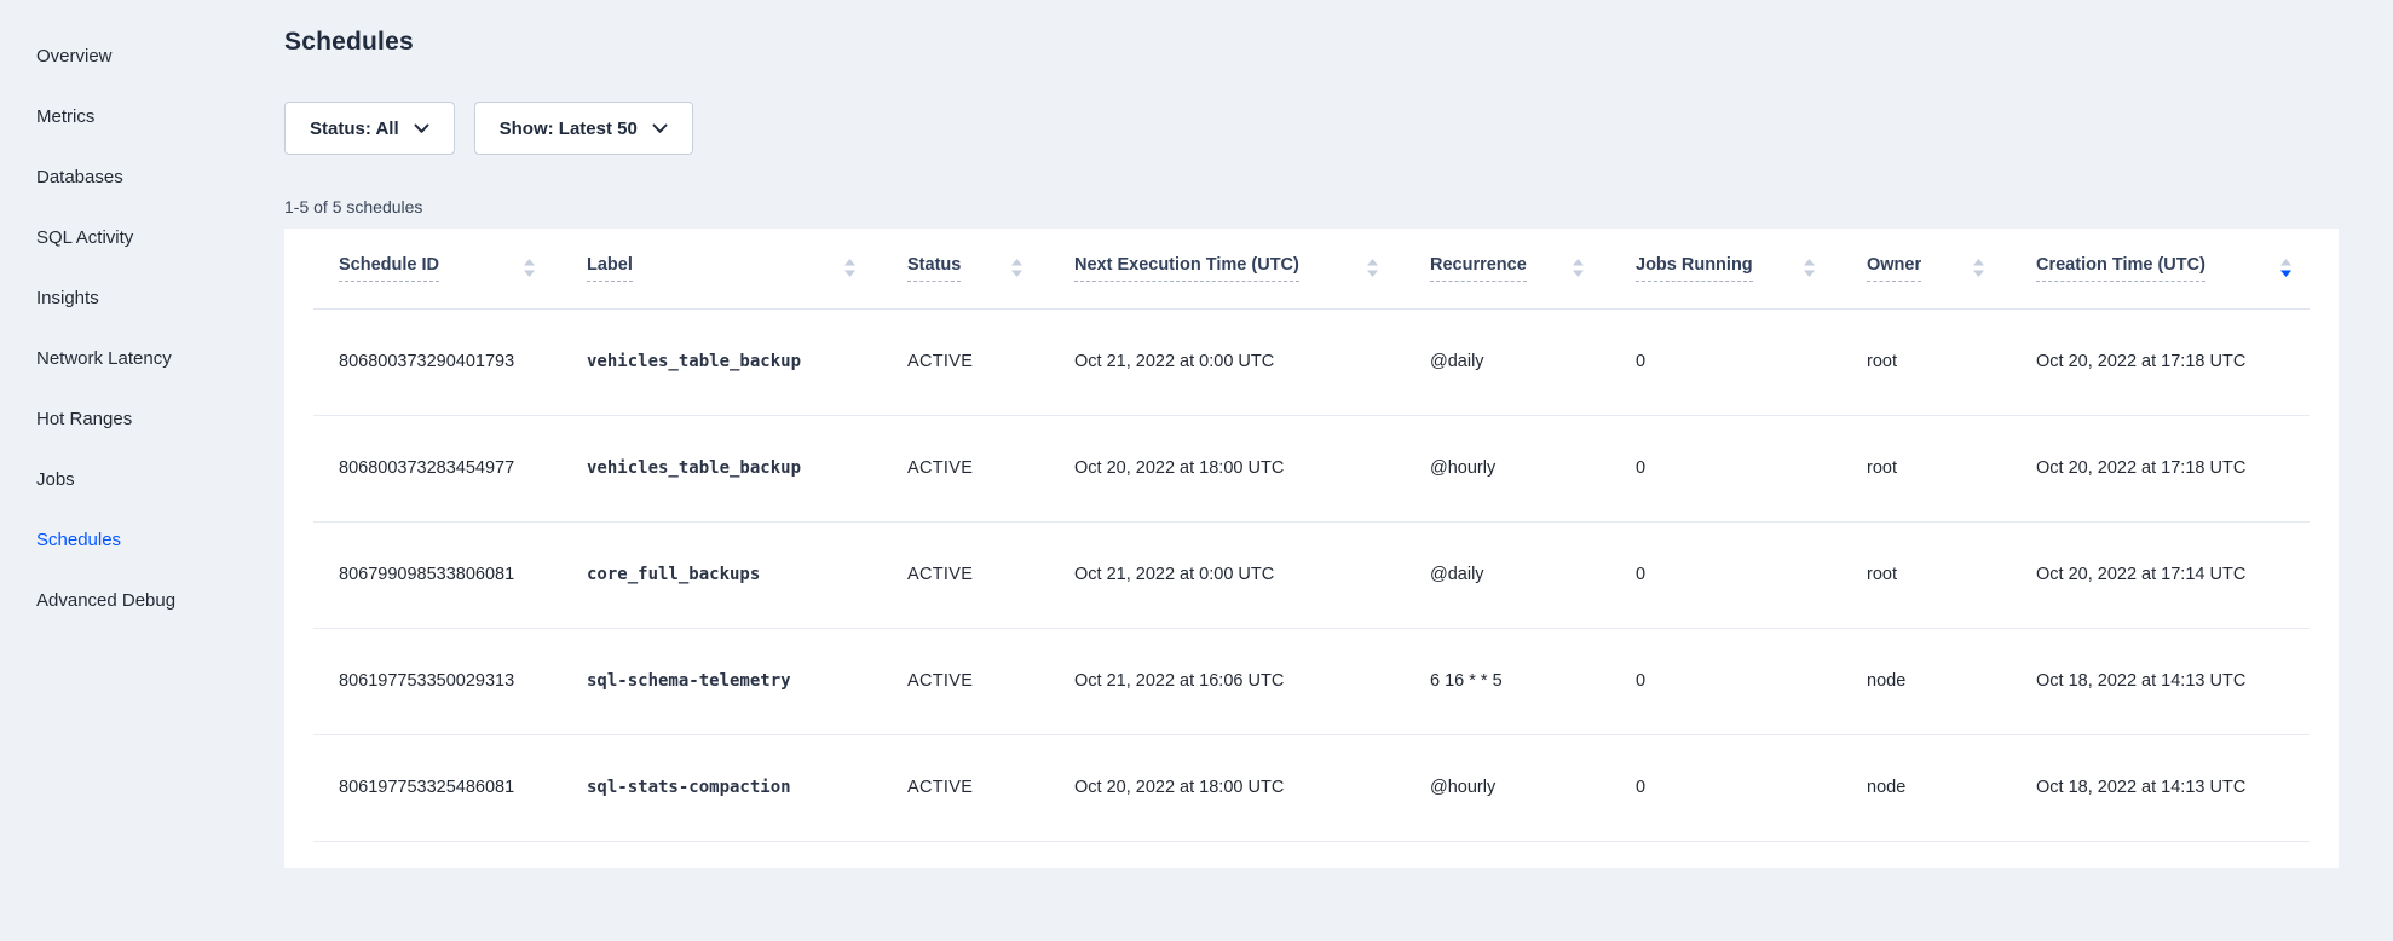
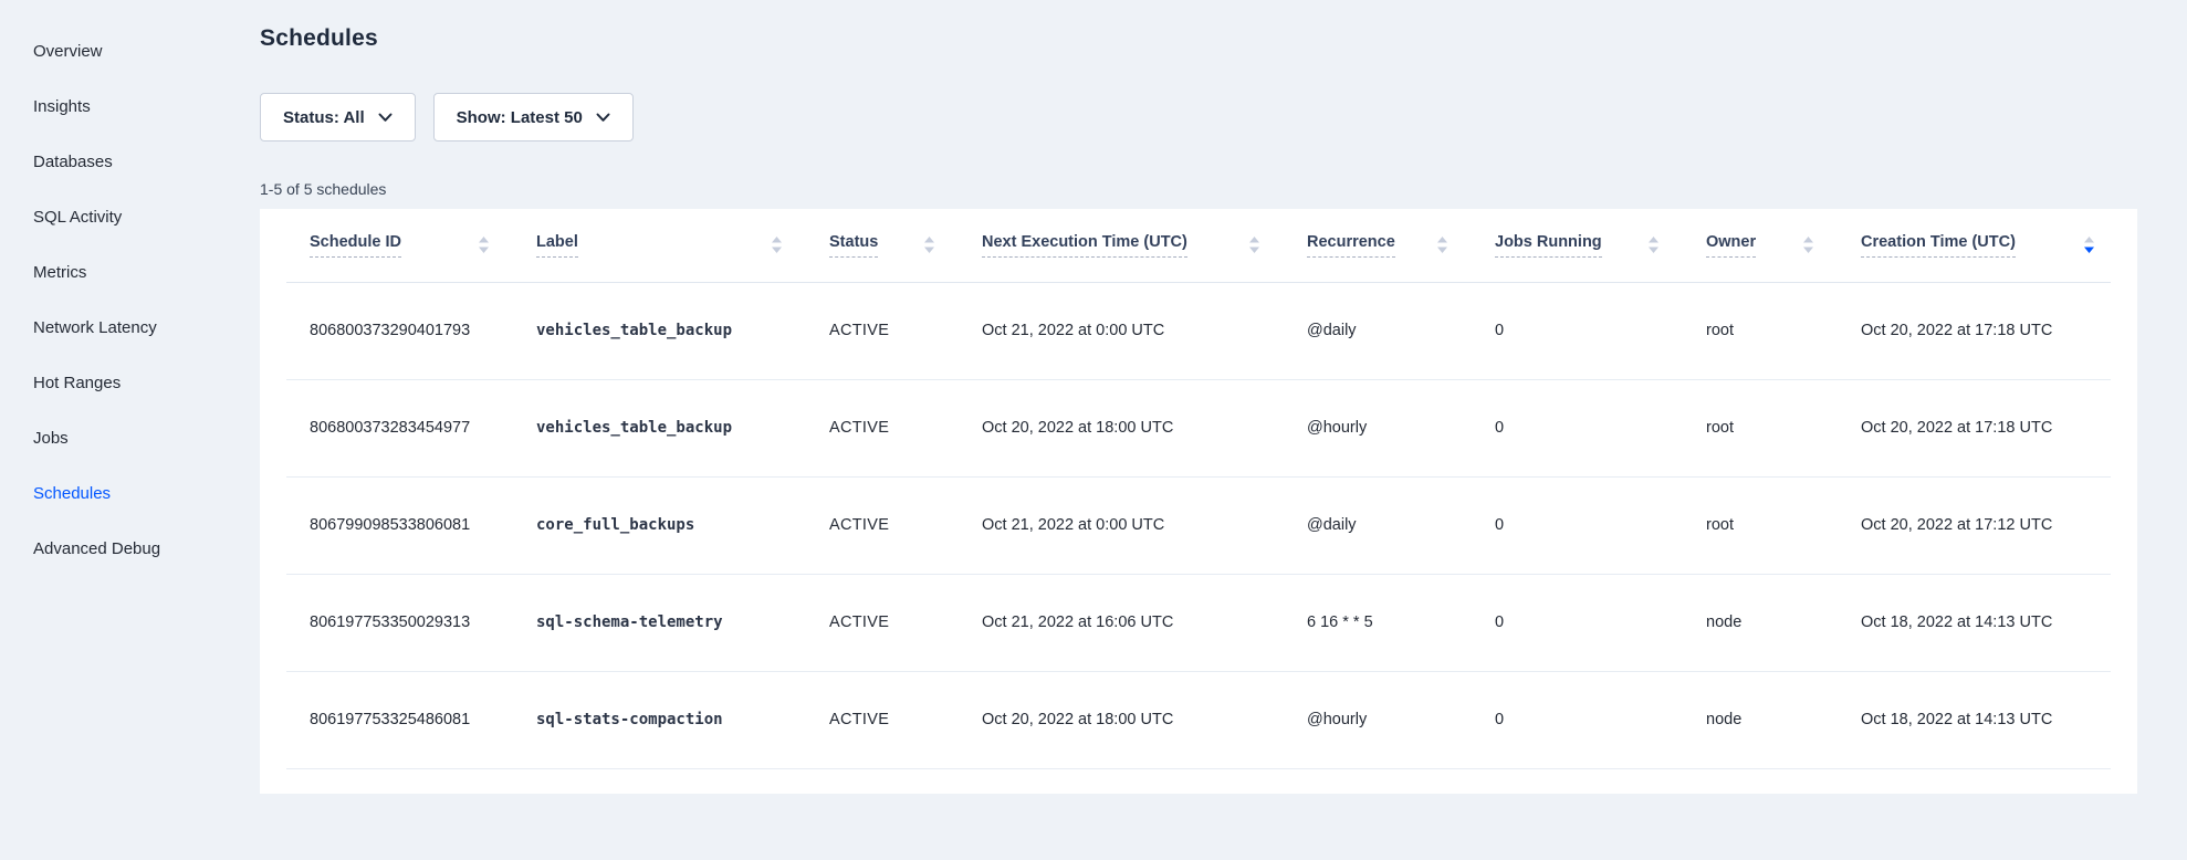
  Overview
- Metrics
+ Insights
  Databases
  SQL Activity
- Insights
+ Metrics
  Network Latency
  Hot Ranges
  Jobs
  Schedules
  Advanced Debug
  Schedules
  Status: All
  Show: Latest 50
  1-5 of 5 schedules
  Schedule ID	Label	Status	Next Execution Time (UTC)	Recurrence	Jobs Running	Owner	Creation Time (UTC)
  806800373290401793	vehicles_table_backup	ACTIVE	Oct 21, 2022 at 0:00 UTC	@daily	0	root	Oct 20, 2022 at 17:18 UTC
  806800373283454977	vehicles_table_backup	ACTIVE	Oct 20, 2022 at 18:00 UTC	@hourly	0	root	Oct 20, 2022 at 17:18 UTC
- 806799098533806081	core_full_backups	ACTIVE	Oct 21, 2022 at 0:00 UTC	@daily	0	root	Oct 20, 2022 at 17:14 UTC
+ 806799098533806081	core_full_backups	ACTIVE	Oct 21, 2022 at 0:00 UTC	@daily	0	root	Oct 20, 2022 at 17:12 UTC
  806197753350029313	sql-schema-telemetry	ACTIVE	Oct 21, 2022 at 16:06 UTC	6 16 * * 5	0	node	Oct 18, 2022 at 14:13 UTC
  806197753325486081	sql-stats-compaction	ACTIVE	Oct 20, 2022 at 18:00 UTC	@hourly	0	node	Oct 18, 2022 at 14:13 UTC
